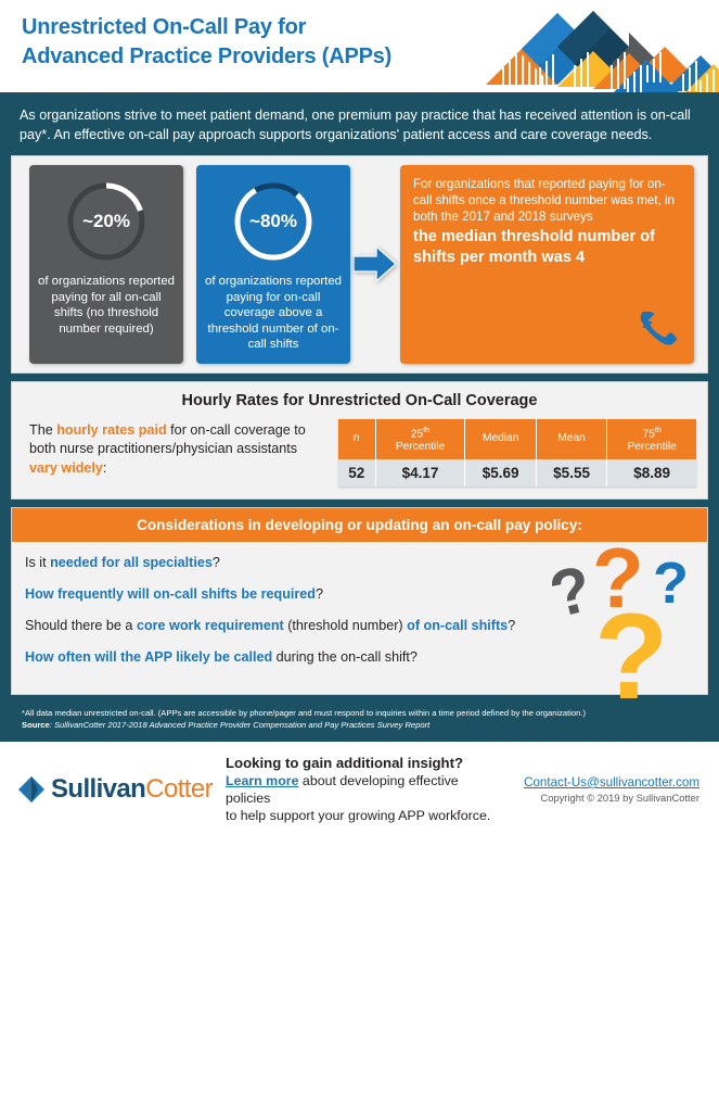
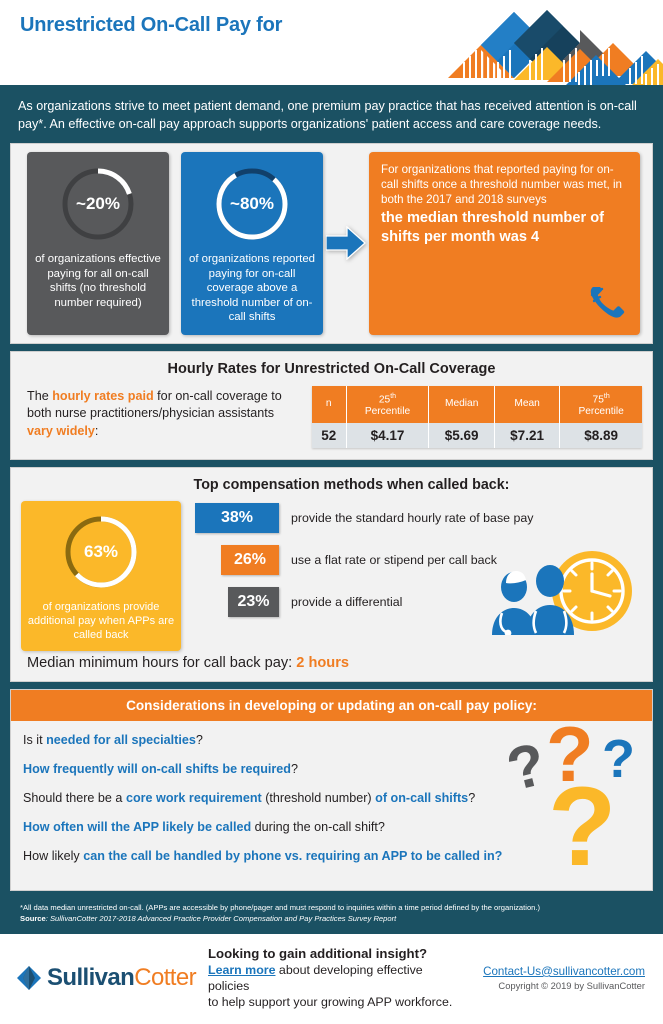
  Unrestricted On-Call Pay for
- Advanced Practice Providers (APPs)
  As organizations strive to meet patient demand, one premium pay practice that has received attention is on-call pay*. An effective on-call pay approach supports organizations' patient access and care coverage needs.
  ~20%
- of organizations reported paying for all on-call shifts (no threshold number required)
+ of organizations effective paying for all on-call shifts (no threshold number required)
  ~80%
  of organizations reported paying for on-call coverage above a threshold number of on-call shifts
  For organizations that reported paying for on-call shifts once a threshold number was met, in both the 2017 and 2018 surveys
  the median threshold number of shifts per month was 4
  Hourly Rates for Unrestricted On-Call Coverage
  The hourly rates paid for on-call coverage to both nurse practitioners/physician assistants vary widely:
  n	25 Percentile	Median	Mean	75 Percentile
- 52	$4.17	$5.69	$5.55	$8.89
+ 52	$4.17	$5.69	$7.21	$8.89
+ Top compensation methods when called back:
+ 63%
+ of organizations provide additional pay when APPs are called back
+ 38%
+ provide the standard hourly rate of base pay
+ 26%
+ use a flat rate or stipend per call back
+ 23%
+ provide a differential
+ Median minimum hours for call back pay: 2 hours
  Considerations in developing or updating an on-call pay policy:
  Is it needed for all specialties?
  How frequently will on-call shifts be required?
  Should there be a core work requirement (threshold number) of on-call shifts?
  How often will the APP likely be called during the on-call shift?
+ How likely can the call be handled by phone vs. requiring an APP to be called in?
  ?
  ?
  ?
  *All data median unrestricted on-call. (APPs are accessible by phone/pager and must respond to inquiries within a time period defined by the organization.)
  Source: SullivanCotter 2017-2018 Advanced Practice Provider Compensation and Pay Practices Survey Report
  SullivanCotter
  Looking to gain additional insight?
  Learn more about developing effective policies
  to help support your growing APP workforce.
  Contact-Us@sullivancotter.com
  Copyright © 2019 by SullivanCotter
